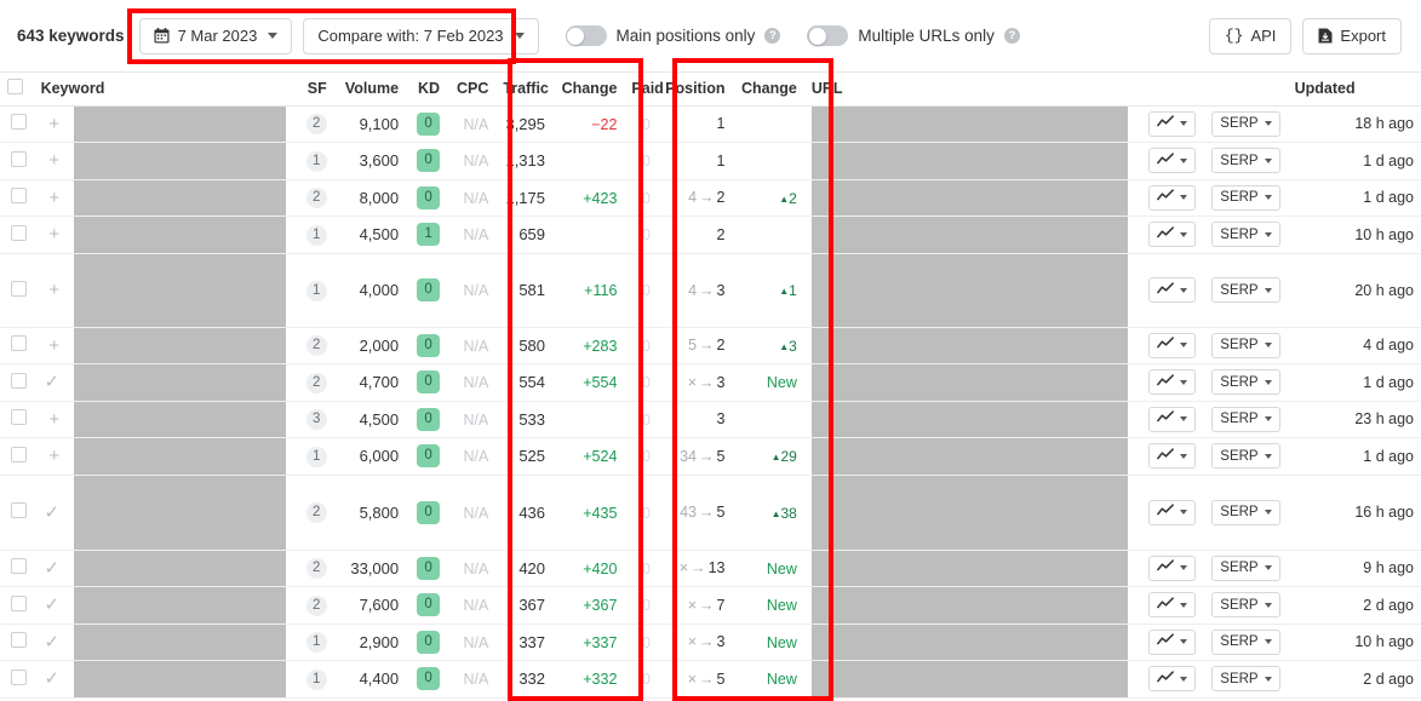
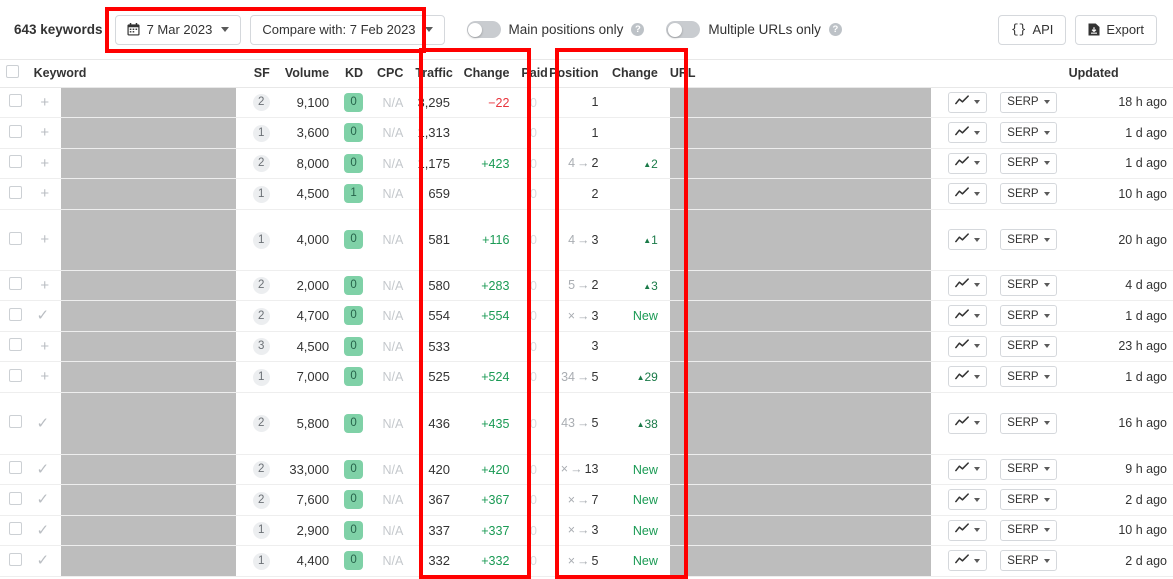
  643 keywords
  7 Mar 2023
  Compare with: 7 Feb 2023
  Main positions only
  ?
  Multiple URLs only
  ?
  {}
  API
  Export
  	Keyword	SF	Volume	KD	CPC	Traffic	Change	Paid	Position	Change	URL			Updated
  	+		2	9,100	0	N/A	3,295	−22	0	1				SERP	18 h ago
  	+		1	3,600	0	N/A	1,313		0	1				SERP	1 d ago
  	+		2	8,000	0	N/A	1,175	+423	0	4 → 2	▲2			SERP	1 d ago
  	+		1	4,500	1	N/A	659		0	2				SERP	10 h ago
  	+		1	4,000	0	N/A	581	+116	0	4 → 3	▲1			SERP	20 h ago
  	+		2	2,000	0	N/A	580	+283	0	5 → 2	▲3			SERP	4 d ago
  	✓		2	4,700	0	N/A	554	+554	0	× → 3	New			SERP	1 d ago
  	+		3	4,500	0	N/A	533		0	3				SERP	23 h ago
- 	+		1	6,000	0	N/A	525	+524	0	34 → 5	▲29			SERP	1 d ago
+ 	+		1	7,000	0	N/A	525	+524	0	34 → 5	▲29			SERP	1 d ago
  	✓		2	5,800	0	N/A	436	+435	0	43 → 5	▲38			SERP	16 h ago
  	✓		2	33,000	0	N/A	420	+420	0	× → 13	New			SERP	9 h ago
  	✓		2	7,600	0	N/A	367	+367	0	× → 7	New			SERP	2 d ago
  	✓		1	2,900	0	N/A	337	+337	0	× → 3	New			SERP	10 h ago
  	✓		1	4,400	0	N/A	332	+332	0	× → 5	New			SERP	2 d ago
